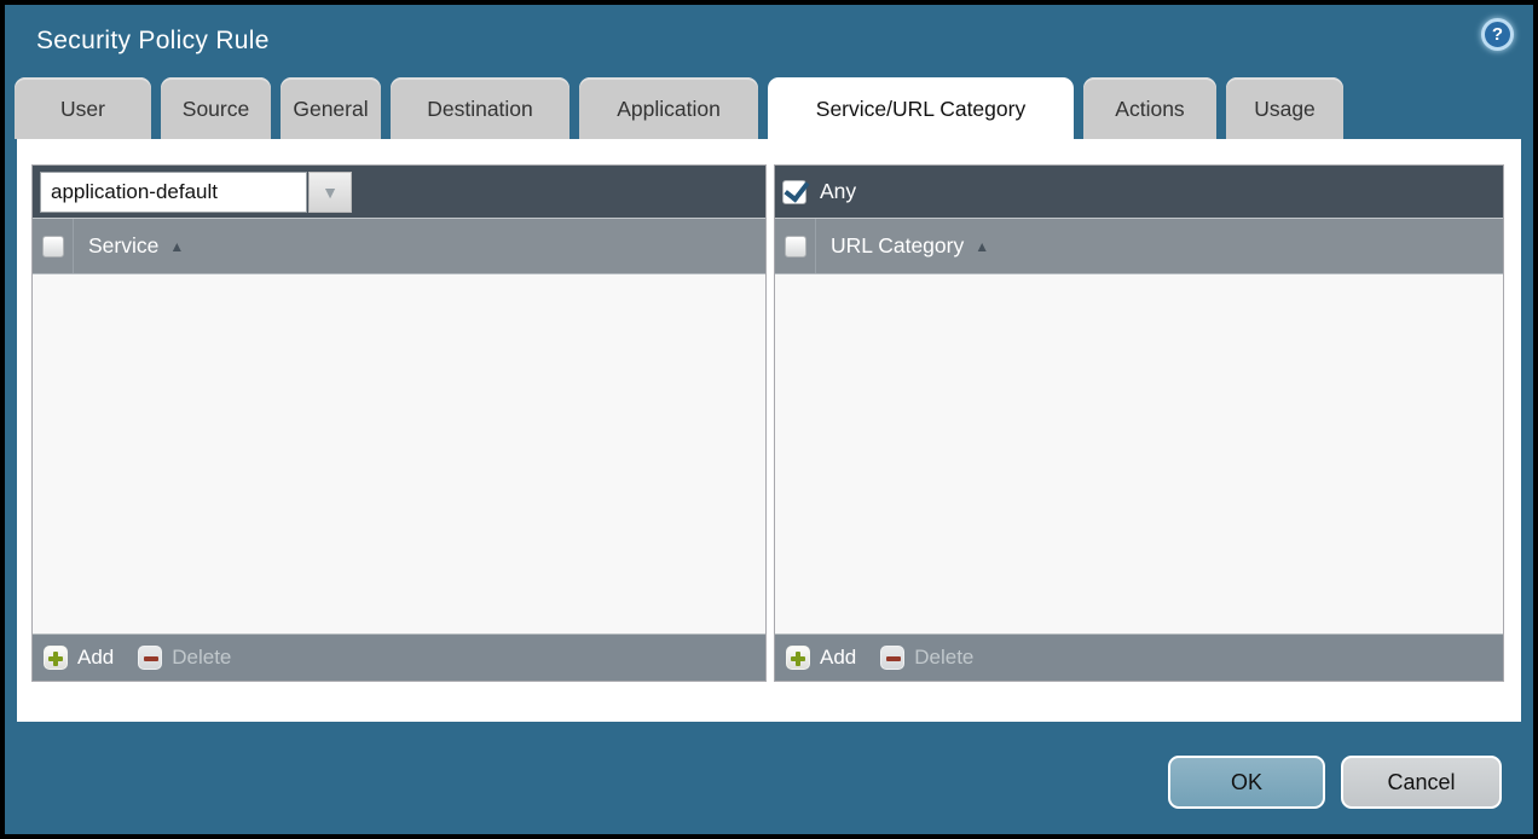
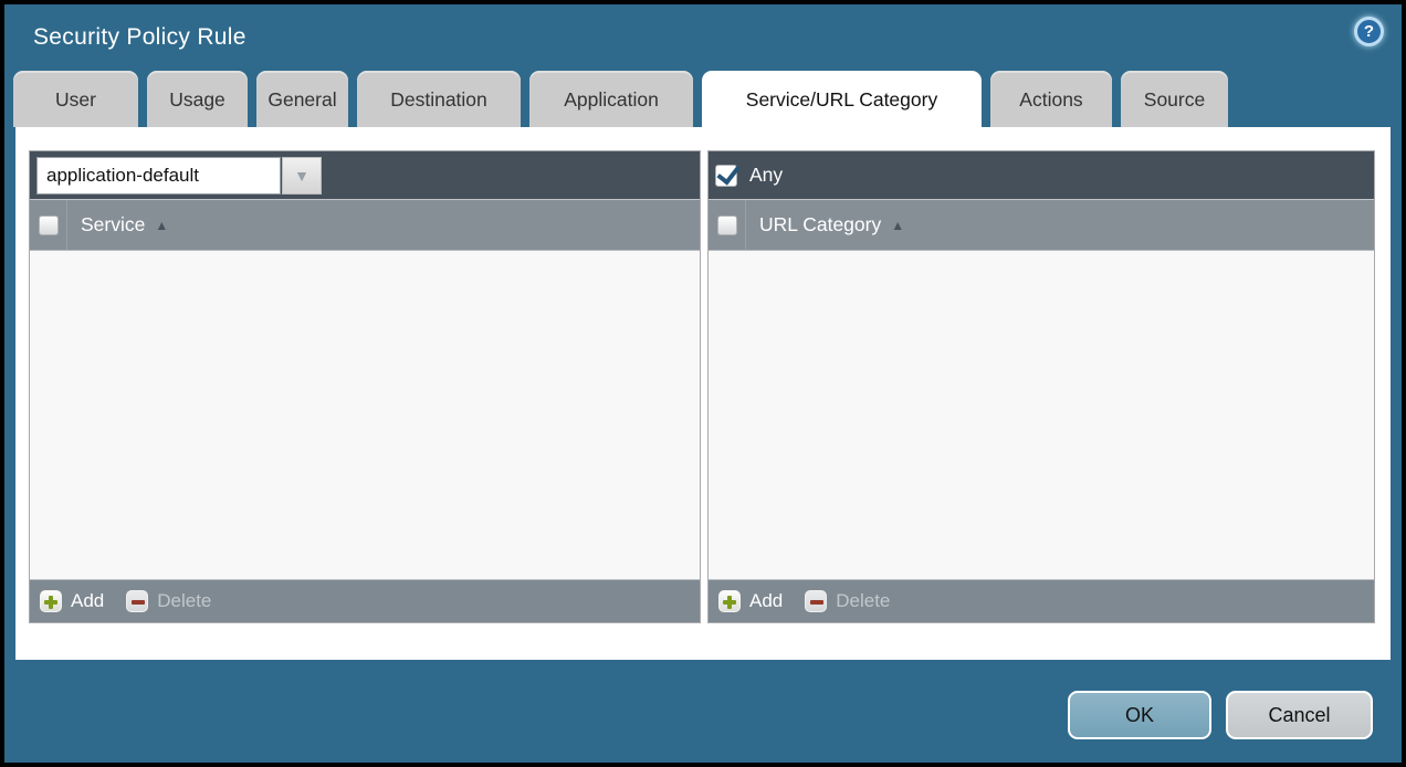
  Security Policy Rule
  ?
  User
- Source
+ Usage
  General
  Destination
  Application
  Service/URL Category
  Actions
- Usage
+ Source
  application-default
  ▼
  Service
  ▲
  Add
  Delete
  Any
  URL Category
  ▲
  Add
  Delete
  OK
  Cancel
